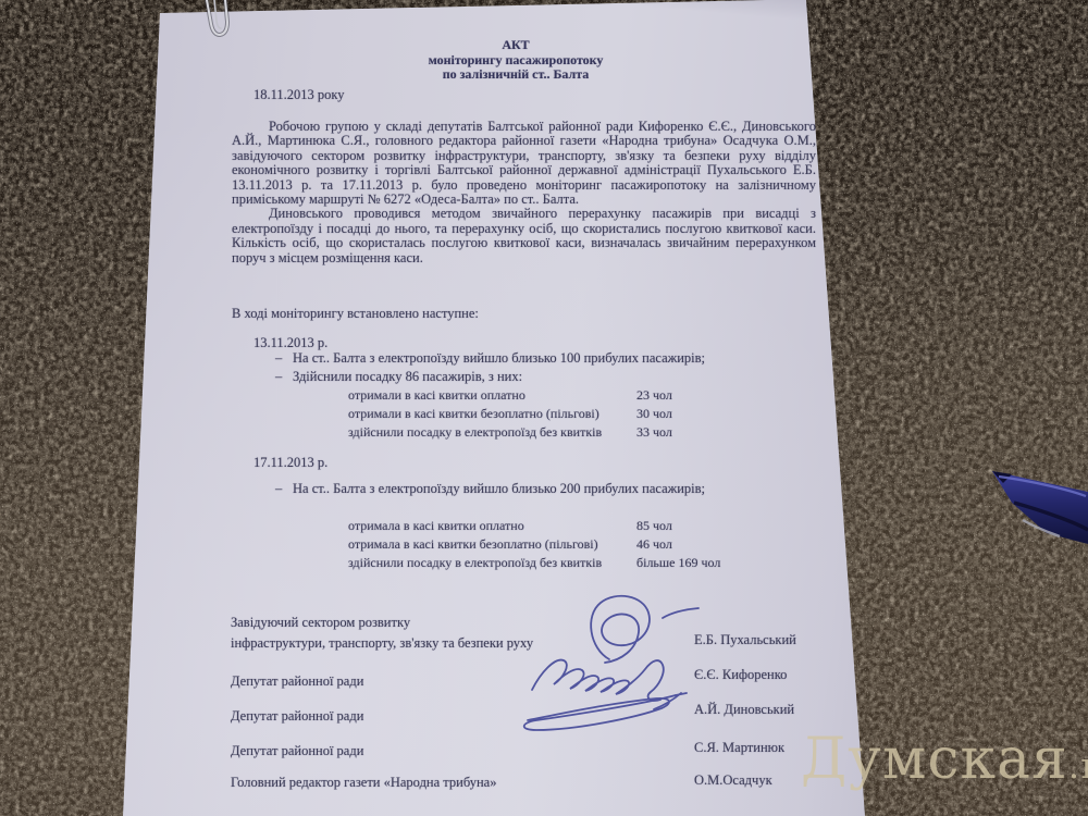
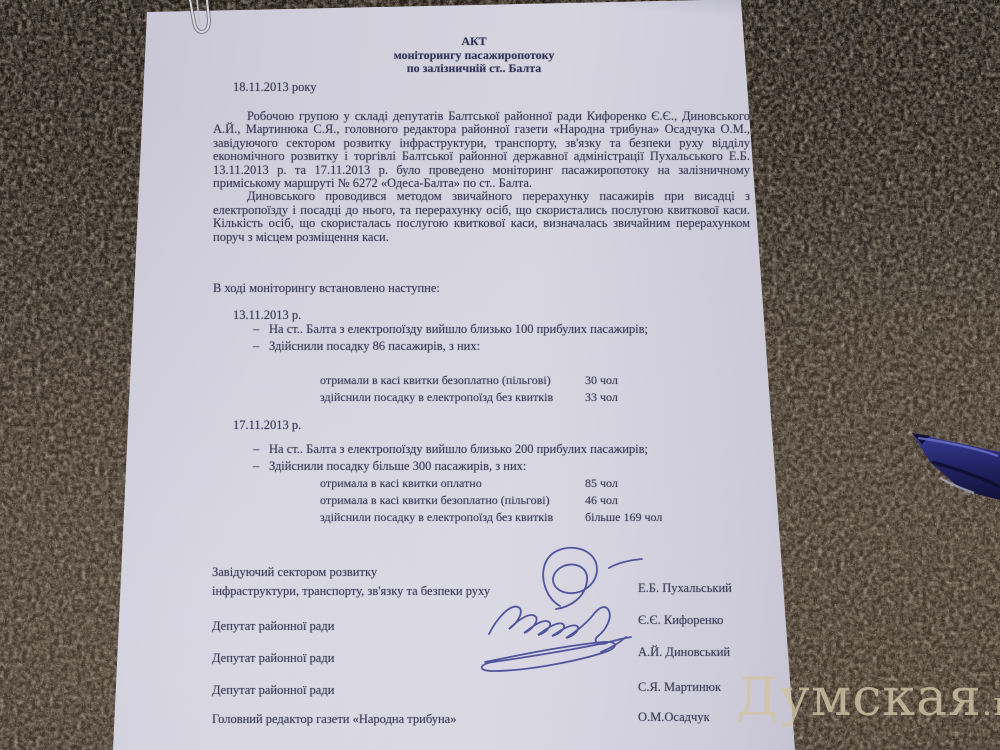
  АКТ
  моніторингу пасажиропотоку
  по залізничній ст.. Балта
  18.11.2013 року
  Робочою групою у складі депутатів Балтської районної ради Кифоренко Є.Є., Диновського А.Й., Мартинюка С.Я., головного редактора районної газети «Народна трибуна» Осадчука О.М., завідуючого сектором розвитку інфраструктури, транспорту, зв'язку та безпеки руху відділу економічного розвитку і торгівлі Балтської районної державної адміністрації Пухальського Е.Б. 13.11.2013 р. та 17.11.2013 р. було проведено моніторинг пасажиропотоку на залізничному приміському маршруті № 6272 «Одеса-Балта» по ст.. Балта.
  Диновського проводився методом звичайного перерахунку пасажирів при висадці з електропоїзду і посадці до нього, та перерахунку осіб, що скористались послугою квиткової каси. Кількість осіб, що скористалась послугою квиткової каси, визначалась звичайним перерахунком поруч з місцем розміщення каси.
  В ході моніторингу встановлено наступне:
  13.11.2013 р.
  – На ст.. Балта з електропоїзду вийшло близько 100 прибулих пасажирів;
  – Здійснили посадку 86 пасажирів, з них:
- отримали в касі квитки оплатно
- 23 чол
  отримали в касі квитки безоплатно (пільгові)
  30 чол
  здійснили посадку в електропоїзд без квитків
  33 чол
  17.11.2013 р.
  – На ст.. Балта з електропоїзду вийшло близько 200 прибулих пасажирів;
+ – Здійснили посадку більше 300 пасажирів, з них:
  отримала в касі квитки оплатно
  85 чол
  отримала в касі квитки безоплатно (пільгові)
  46 чол
  здійснили посадку в електропоїзд без квитків
  більше 169 чол
  Завідуючий сектором розвитку
  інфраструктури, транспорту, зв'язку та безпеки руху
  Е.Б. Пухальський
  Депутат районної ради
  Є.Є. Кифоренко
  Депутат районної ради
  А.Й. Диновський
  Депутат районної ради
  С.Я. Мартинюк
  Головний редактор газети «Народна трибуна»
  О.М.Осадчук
  Думская.
